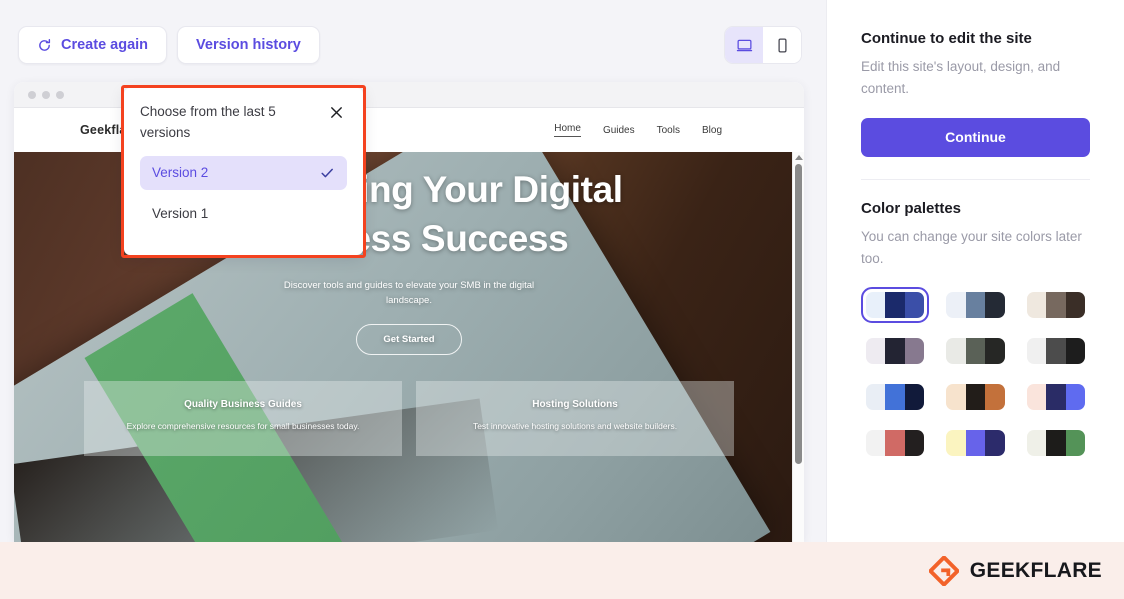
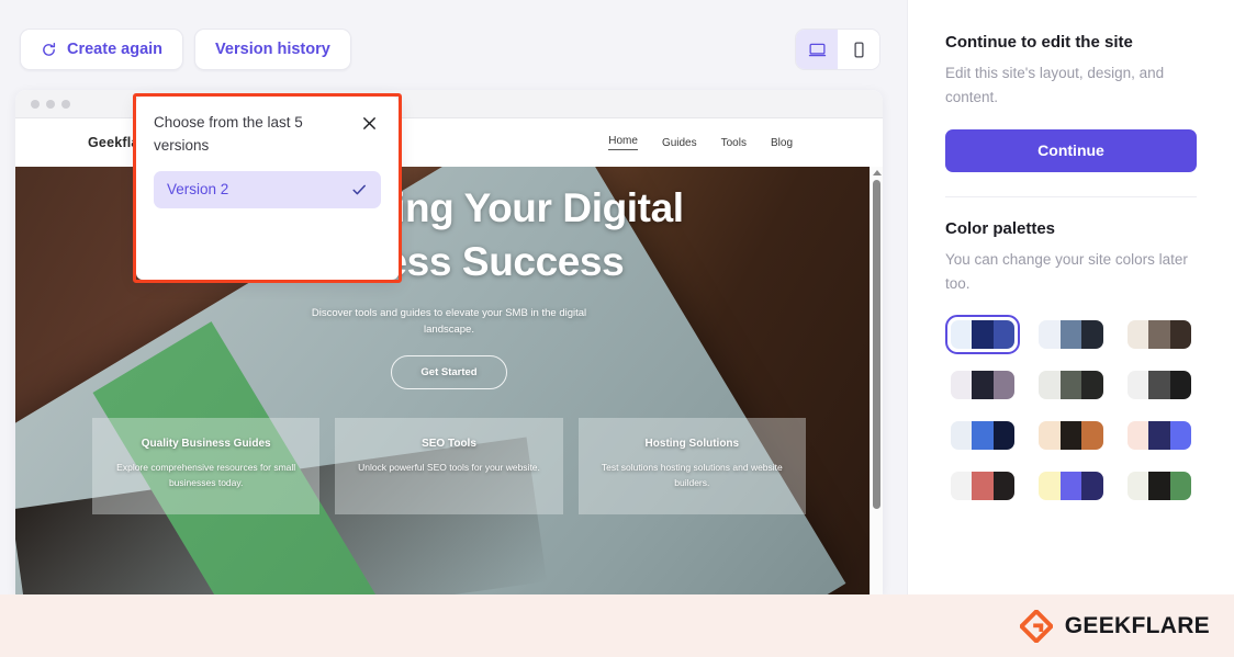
  Create again
  Version history
  Geekfla
  Home
  Guides
  Tools
  Blog
  Discover tools and guides to elevate your SMB in the digital landscape.
  Get Started
  Quality Business Guides
  Explore comprehensive resources for small businesses today.
+ SEO Tools
+ Unlock powerful SEO tools for your website.
  Hosting Solutions
- Test innovative hosting solutions and website builders.
+ Test solutions hosting solutions and website builders.
  Choose from the last 5 versions
  Version 2
- Version 1
  Continue to edit the site
  Edit this site's layout, design, and content.
  Continue
  Color palettes
  You can change your site colors later too.
  GEEKFLARE
